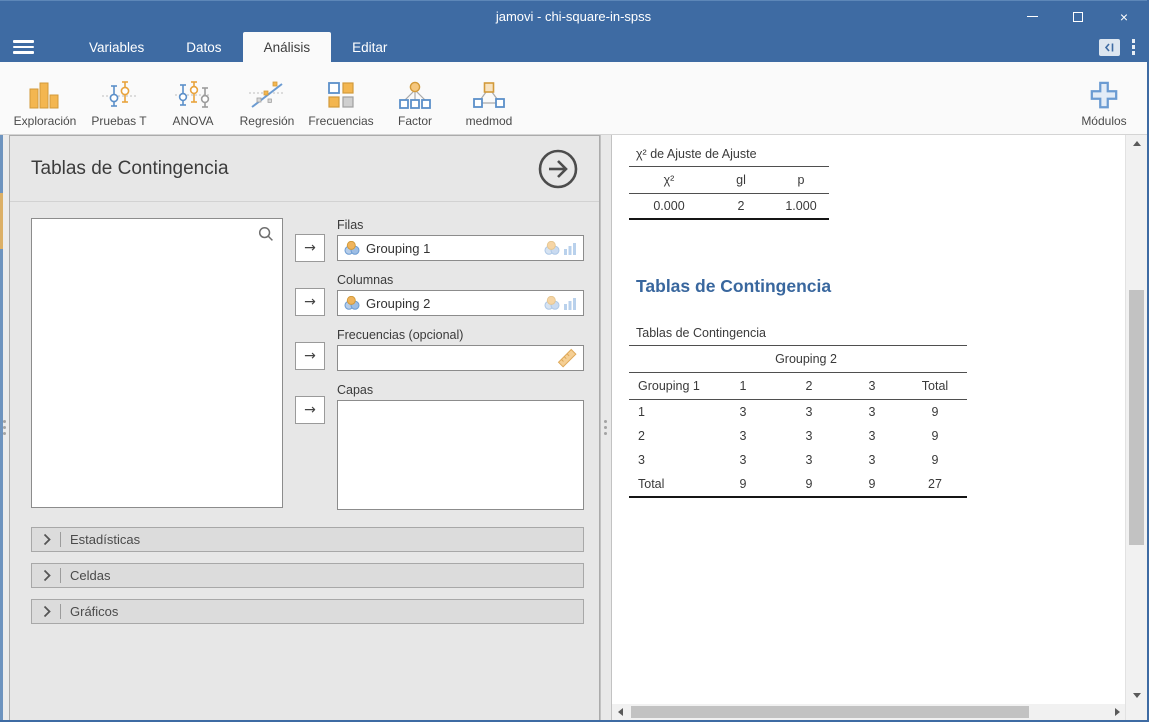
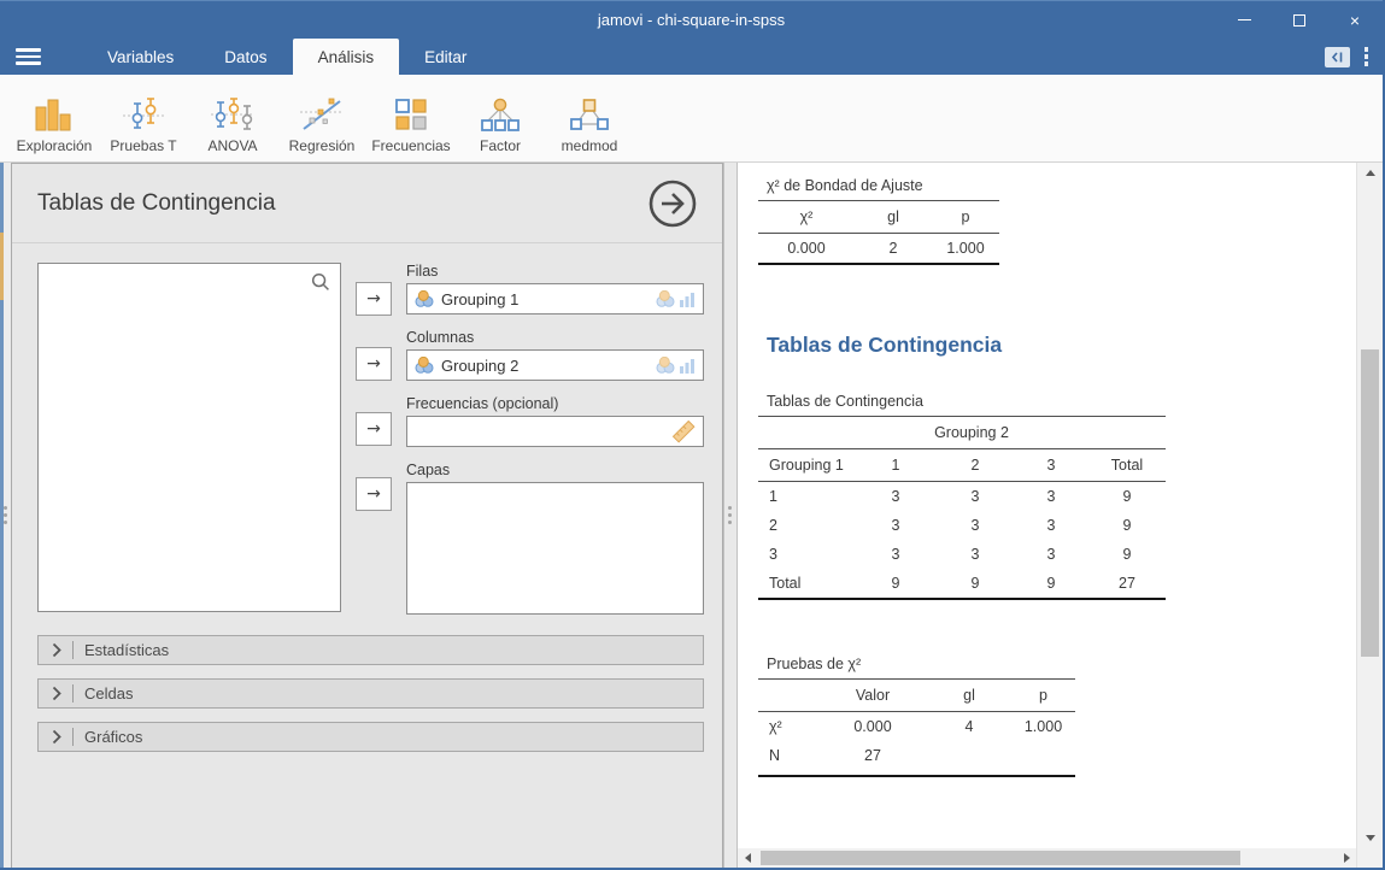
  jamovi - chi-square-in-spss
  ×
  Variables
  Datos
  Análisis
  Editar
  Exploración
  Pruebas T
  ANOVA
  Regresión
  Frecuencias
  Factor
  medmod
- Módulos
  Tablas de Contingencia
  →
  →
  →
  →
  Filas
  Grouping 1
  Columnas
  Grouping 2
  Frecuencias (opcional)
  Capas
  Estadísticas
  Celdas
  Gráficos
- χ² de Ajuste de Ajuste
+ χ² de Bondad de Ajuste
  χ²	gl	p
  0.000	2	1.000
  Tablas de Contingencia
  Tablas de Contingencia
  	Grouping 2
  Grouping 1	1	2	3	Total
  1	3	3	3	9
  2	3	3	3	9
  3	3	3	3	9
  Total	9	9	9	27
+ Pruebas de χ²
+ 	Valor	gl	p
+ χ²	0.000	4	1.000
+ N	27
